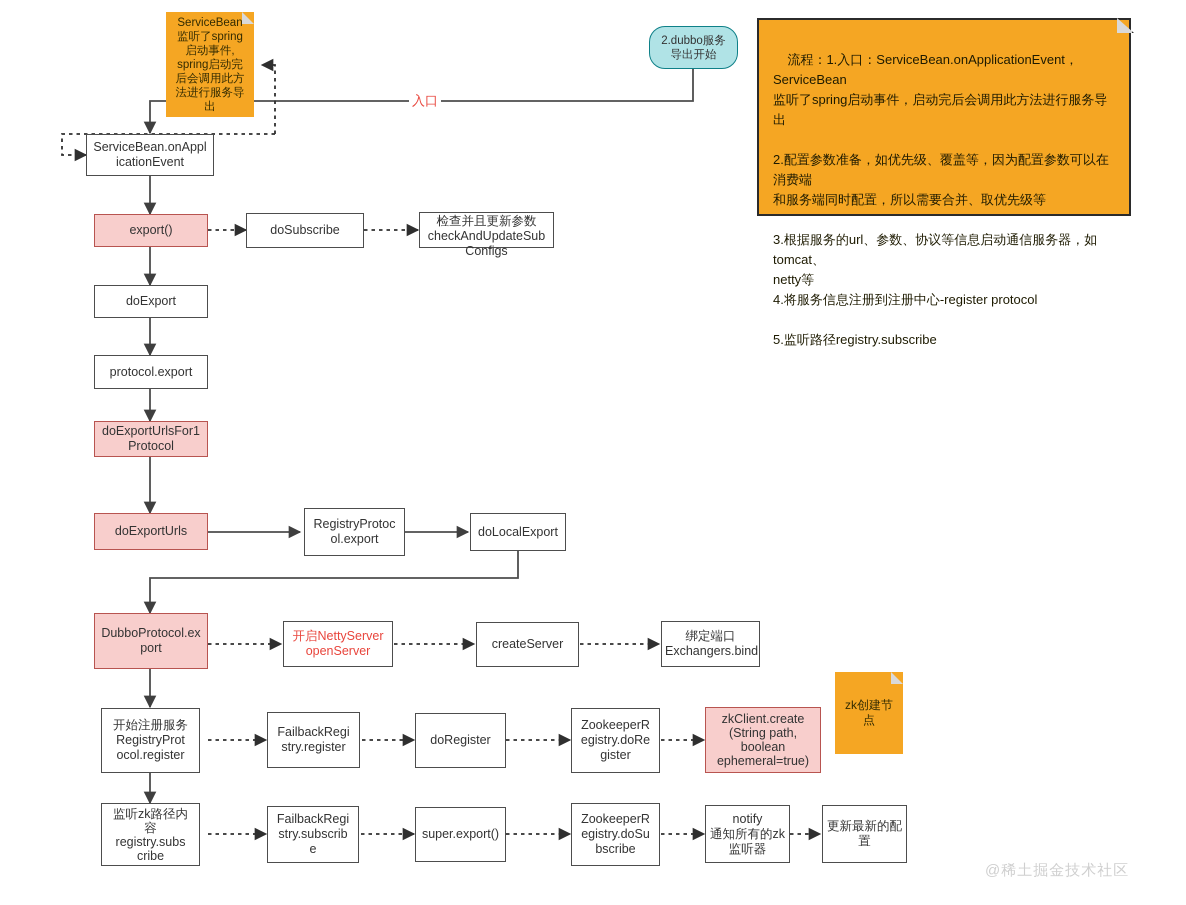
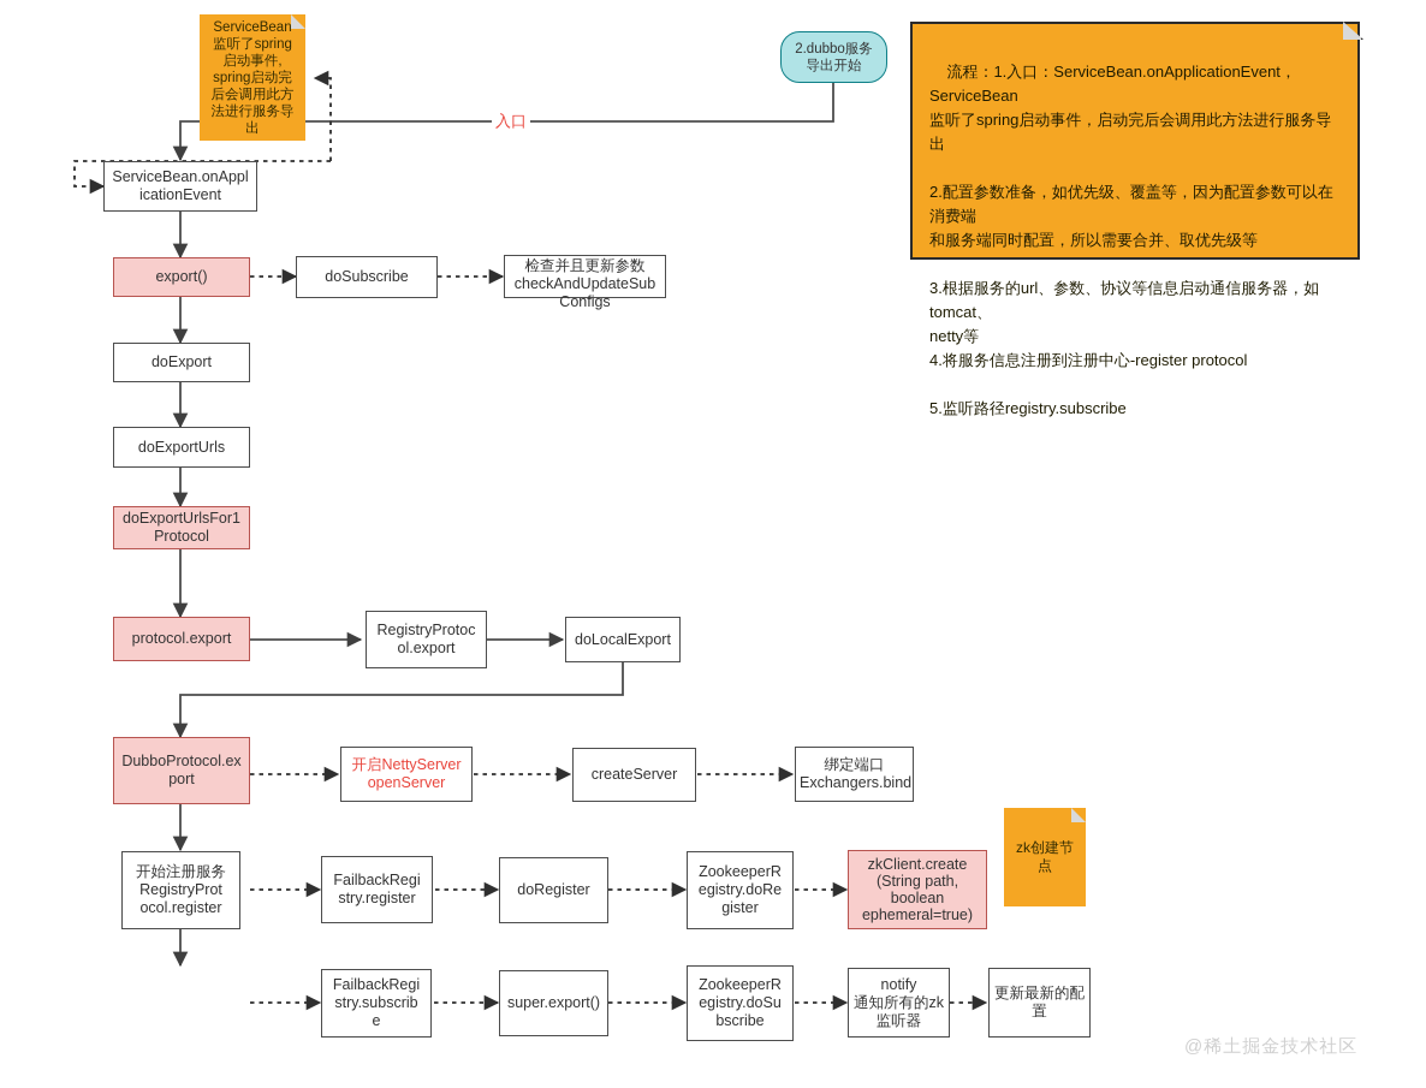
  ServiceBean
  监听了spring
  启动事件,
  spring启动完
  后会调用此方
  法进行服务导
  出
  zk创建节
  点
  流程：1.入口：ServiceBean.onApplicationEvent，ServiceBean
  监听了spring启动事件，启动完后会调用此方法进行服务导出
  2.配置参数准备，如优先级、覆盖等，因为配置参数可以在消费端
  和服务端同时配置，所以需要合并、取优先级等
  3.根据服务的url、参数、协议等信息启动通信服务器，如tomcat、
  netty等
  4.将服务信息注册到注册中心-register protocol
  5.监听路径registry.subscribe
  入口
  2.dubbo服务
  导出开始
  ServiceBean.onAppl
  icationEvent
  export()
  doSubscribe
  检查并且更新参数
  checkAndUpdateSub
  Configs
  doExport
- protocol.export
+ doExportUrls
  doExportUrlsFor1
  Protocol
- doExportUrls
+ protocol.export
  RegistryProtoc
  ol.export
  doLocalExport
  DubboProtocol.ex
  port
  开启NettyServer
  openServer
  createServer
  绑定端口
  Exchangers.bind
  开始注册服务
  RegistryProt
  ocol.register
  FailbackRegi
  stry.register
  doRegister
  ZookeeperR
  egistry.doRe
  gister
  zkClient.create
  (String path,
  boolean
  ephemeral=true)
- 监听zk路径内
- 容
- registry.subs
- cribe
  FailbackRegi
  stry.subscrib
  e
  super.export()
  ZookeeperR
  egistry.doSu
  bscribe
  notify
  通知所有的zk
  监听器
  更新最新的配
  置
  @稀土掘金技术社区
